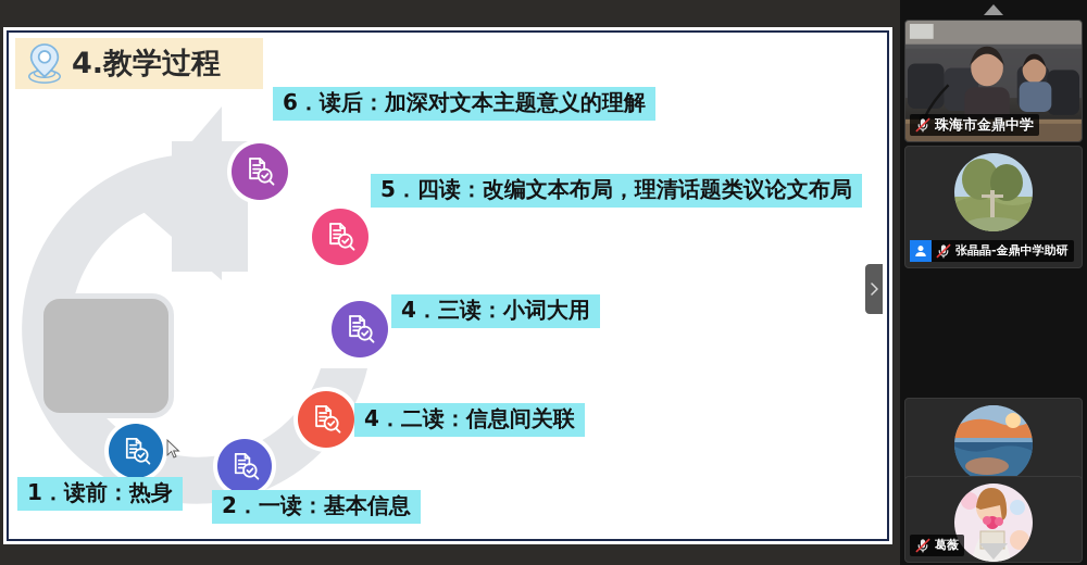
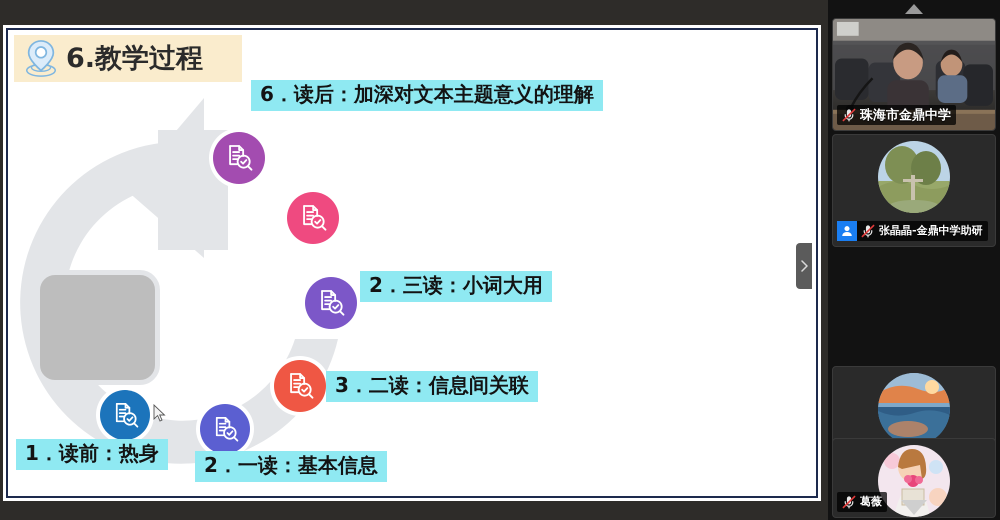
- 4.教学过程
+ 6.教学过程
  6．读后：加深对文本主题意义的理解
- 5．四读：改编文本布局，理清话题类议论文布局
- 4．三读：小词大用
+ 2．三读：小词大用
- 4．二读：信息间关联
+ 3．二读：信息间关联
  2．一读：基本信息
  1．读前：热身
  珠海市金鼎中学
  张晶晶-金鼎中学助研
  葛薇
